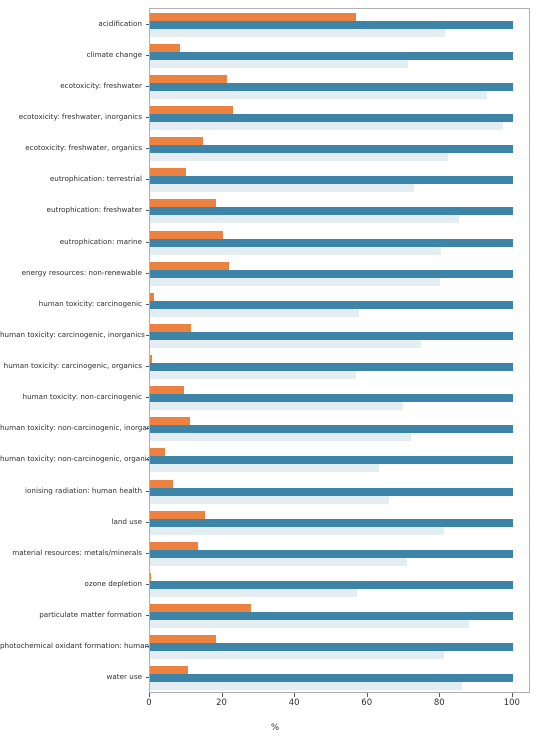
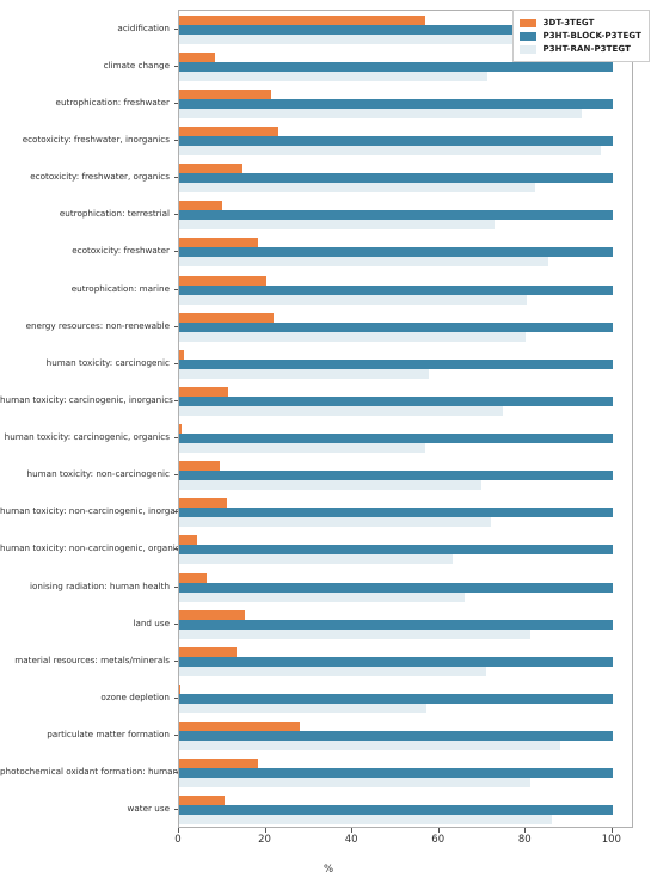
  acidification
  climate change
- ecotoxicity: freshwater
+ eutrophication: freshwater
  ecotoxicity: freshwater, inorganics
  ecotoxicity: freshwater, organics
  eutrophication: terrestrial
- eutrophication: freshwater
+ ecotoxicity: freshwater
  eutrophication: marine
  energy resources: non-renewable
  human toxicity: carcinogenic
  human toxicity: carcinogenic, inorganics
  human toxicity: carcinogenic, organics
  human toxicity: non-carcinogenic
  human toxicity: non-carcinogenic, inorg
  human toxicity: non-carcinogenic, organ
  ionising radiation: human health
  land use
  material resources: metals/minerals
  ozone depletion
  particulate matter formation
  photochemical oxidant formation: huma
  water use
  0
  20
  40
  60
  80
  100
  %
+ 3DT-3TEGT
+ P3HT-BLOCK-P3TEGT
+ P3HT-RAN-P3TEGT
